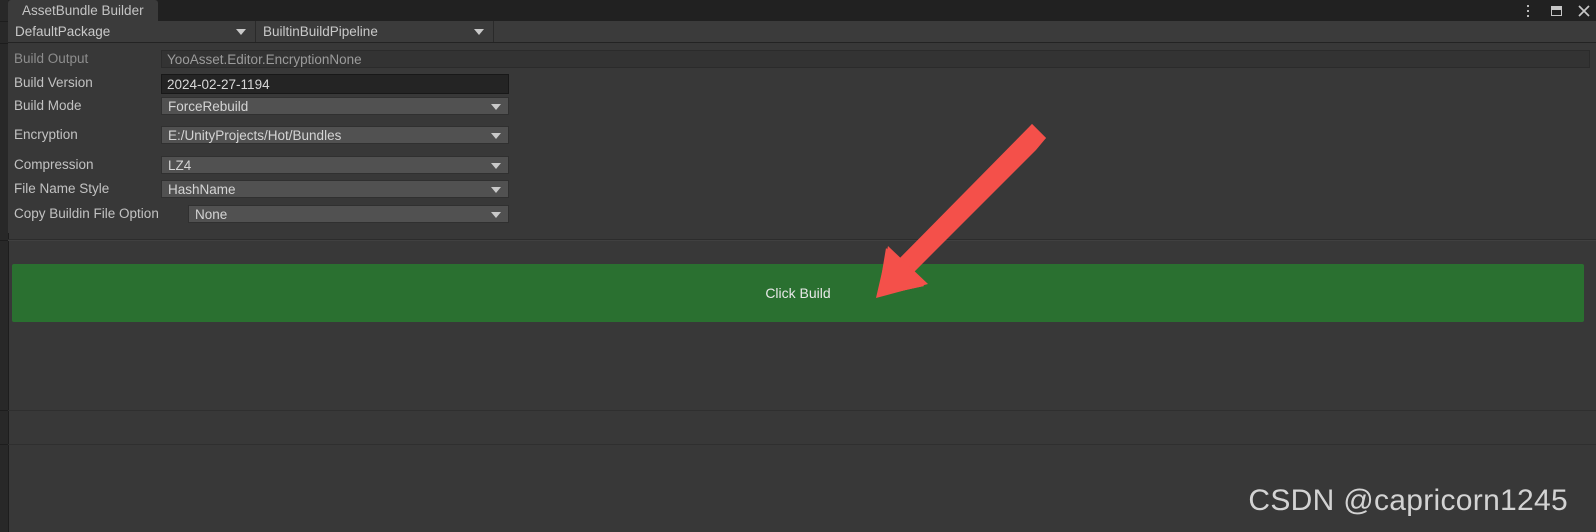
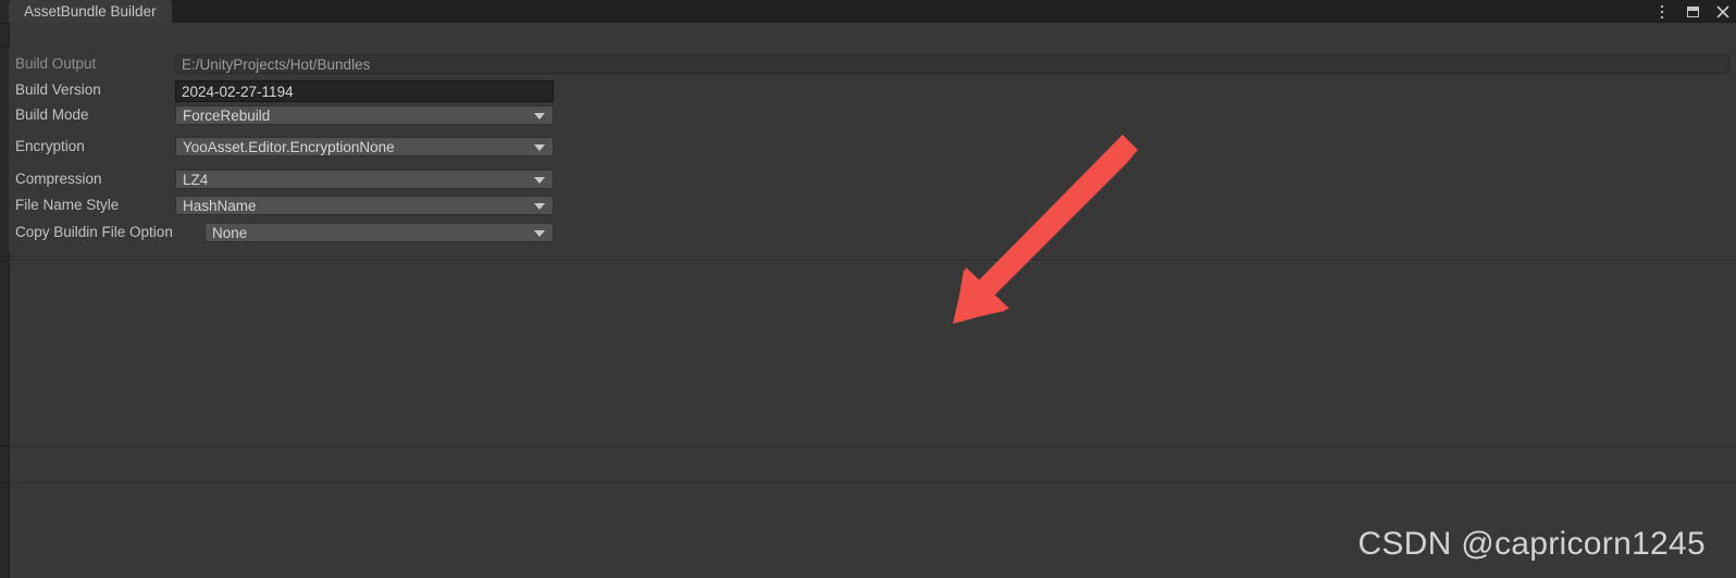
  AssetBundle Builder
- DefaultPackage
- BuiltinBuildPipeline
  Build Output
- YooAsset.Editor.EncryptionNone
+ E:/UnityProjects/Hot/Bundles
  Build Version
  2024-02-27-1194
  Build Mode
  ForceRebuild
  Encryption
- E:/UnityProjects/Hot/Bundles
+ YooAsset.Editor.EncryptionNone
  Compression
  LZ4
  File Name Style
  HashName
  Copy Buildin File Option
  None
- Click Build
  CSDN @capricorn1245
